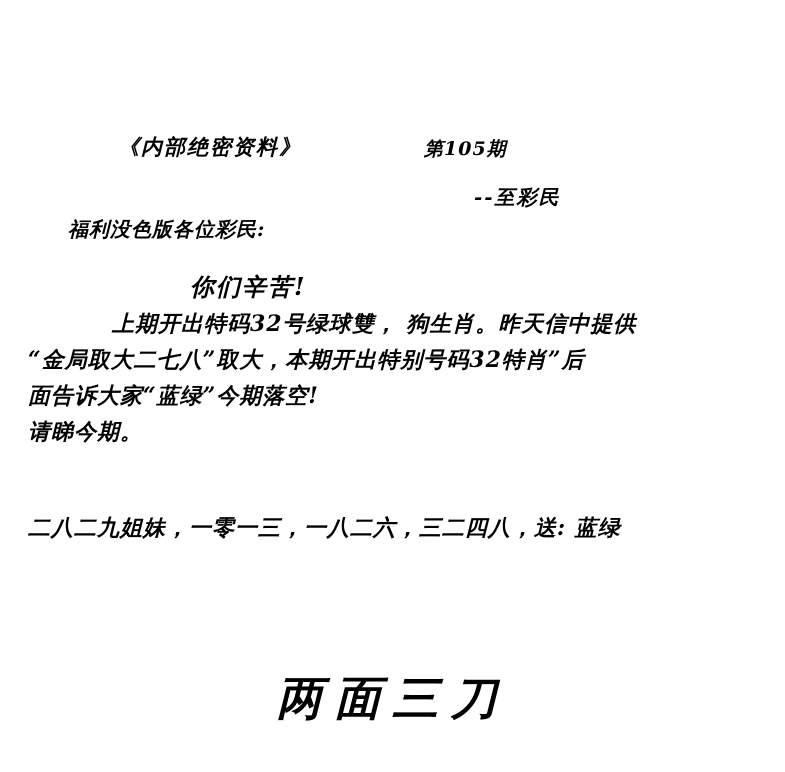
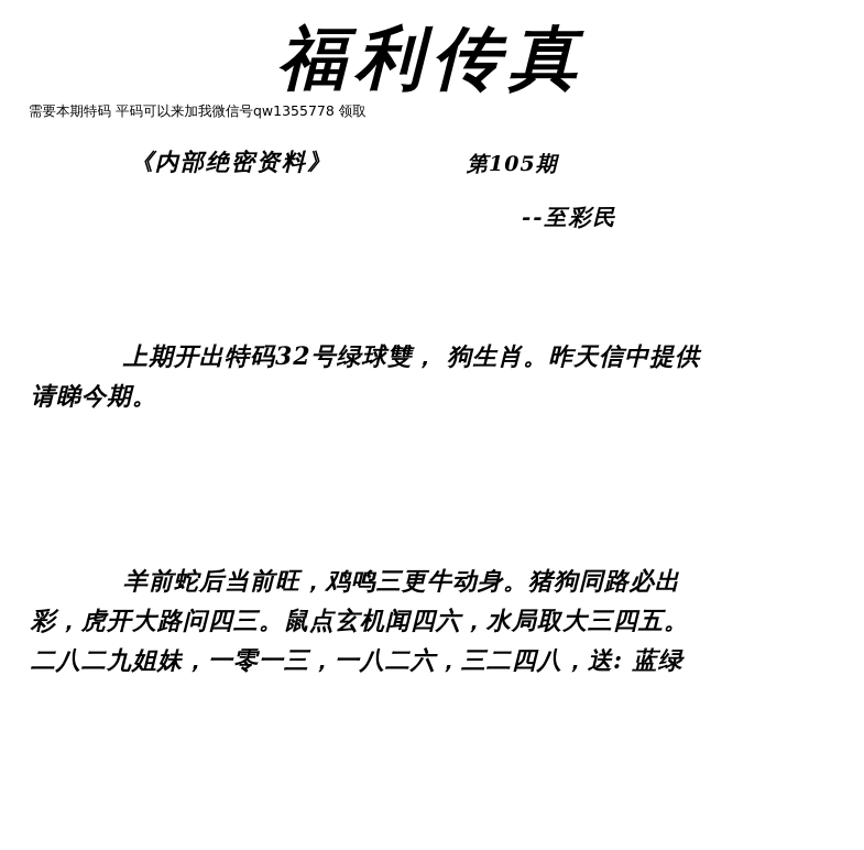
+ 福利传真
+ 需要本期特码 平码可以来加我微信号qw1355778 领取
  《内部绝密资料》
  第105期
  --至彩民
- 福利没色版各位彩民:
- 你们辛苦!
  上期开出特码32号绿球雙， 狗生肖。昨天信中提供
- “金局取大二七八”取大，本期开出特别号码32特肖”后
- 面告诉大家“蓝绿”今期落空!
  请睇今期。
+ 羊前蛇后当前旺，鸡鸣三更牛动身。猪狗同路必出
+ 彩，虎开大路问四三。鼠点玄机闻四六，水局取大三四五。
  二八二九姐妹，一零一三，一八二六，三二四八，送: 蓝绿
- 两面三刀
